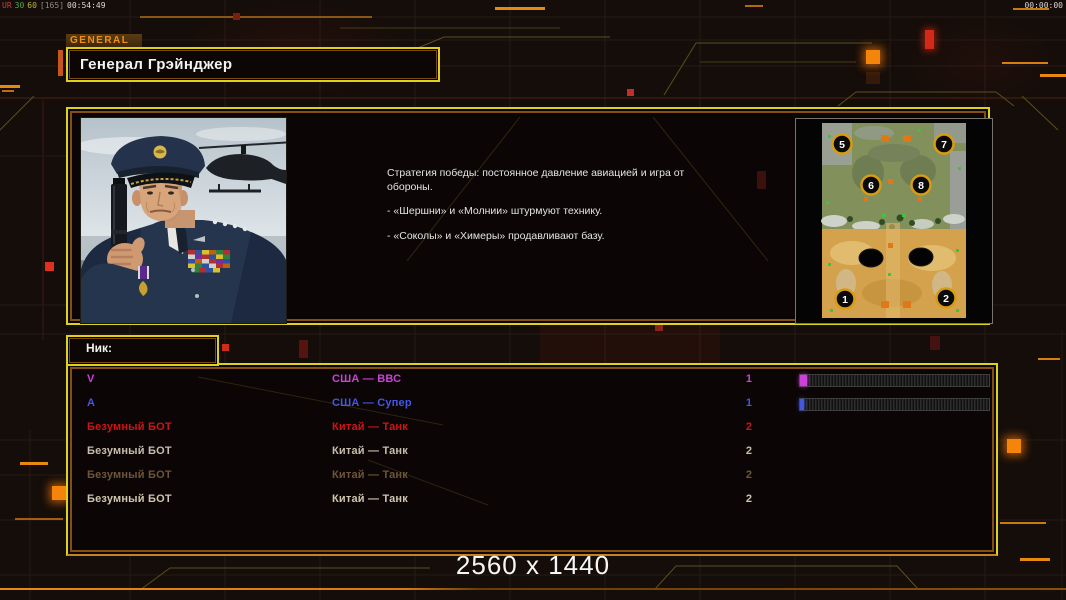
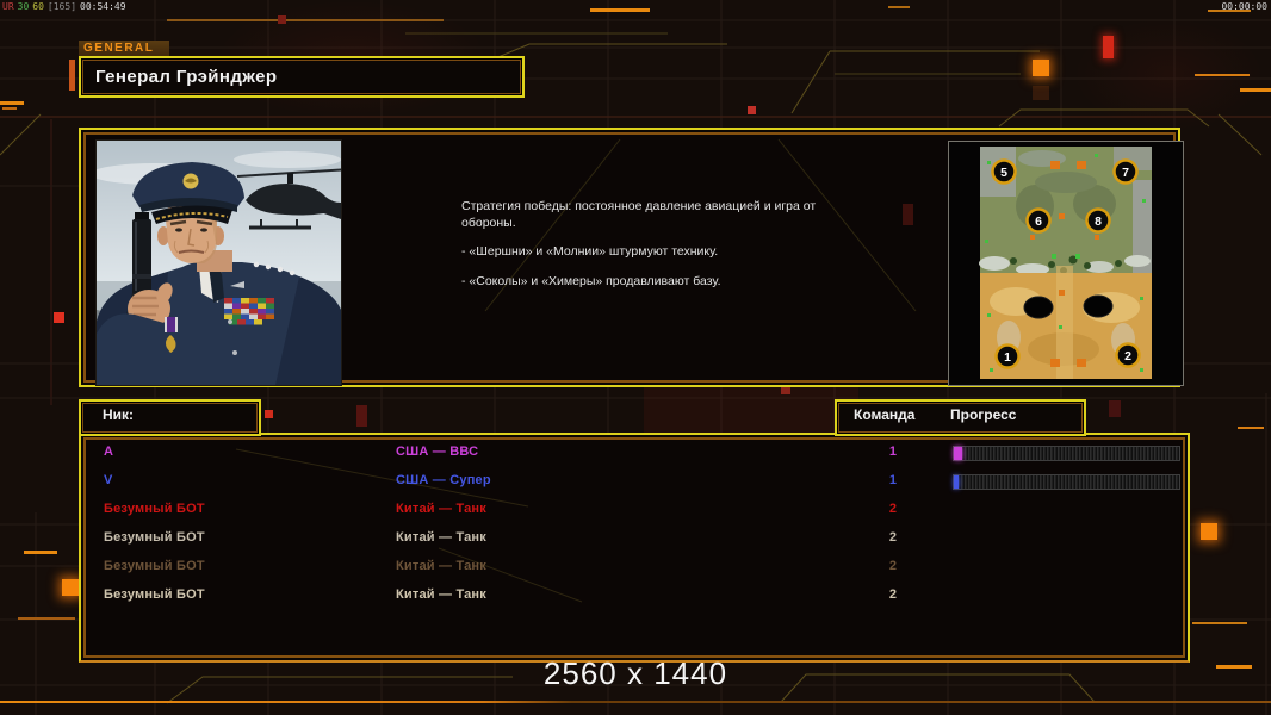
  UR 30 60 [165] 00:54:49
  00:00:00
  GENERAL
  Генерал Грэйнджер
  Стратегия победы: постоянное давление авиацией и игра от обороны.
  - «Шершни» и «Молнии» штурмуют технику.
  - «Соколы» и «Химеры» продавливают базу.
  5
  7
  6
  8
  1
  2
  Ник:
+ Команда
+ Прогресс
- V
+ A
  США — ВВС
  1
- A
+ V
  США — Супер
  1
  Безумный БОТ
  Китай — Танк
  2
  Безумный БОТ
  Китай — Танк
  2
  Безумный БОТ
  Китай — Танк
  2
  Безумный БОТ
  Китай — Танк
  2
  2560 x 1440
